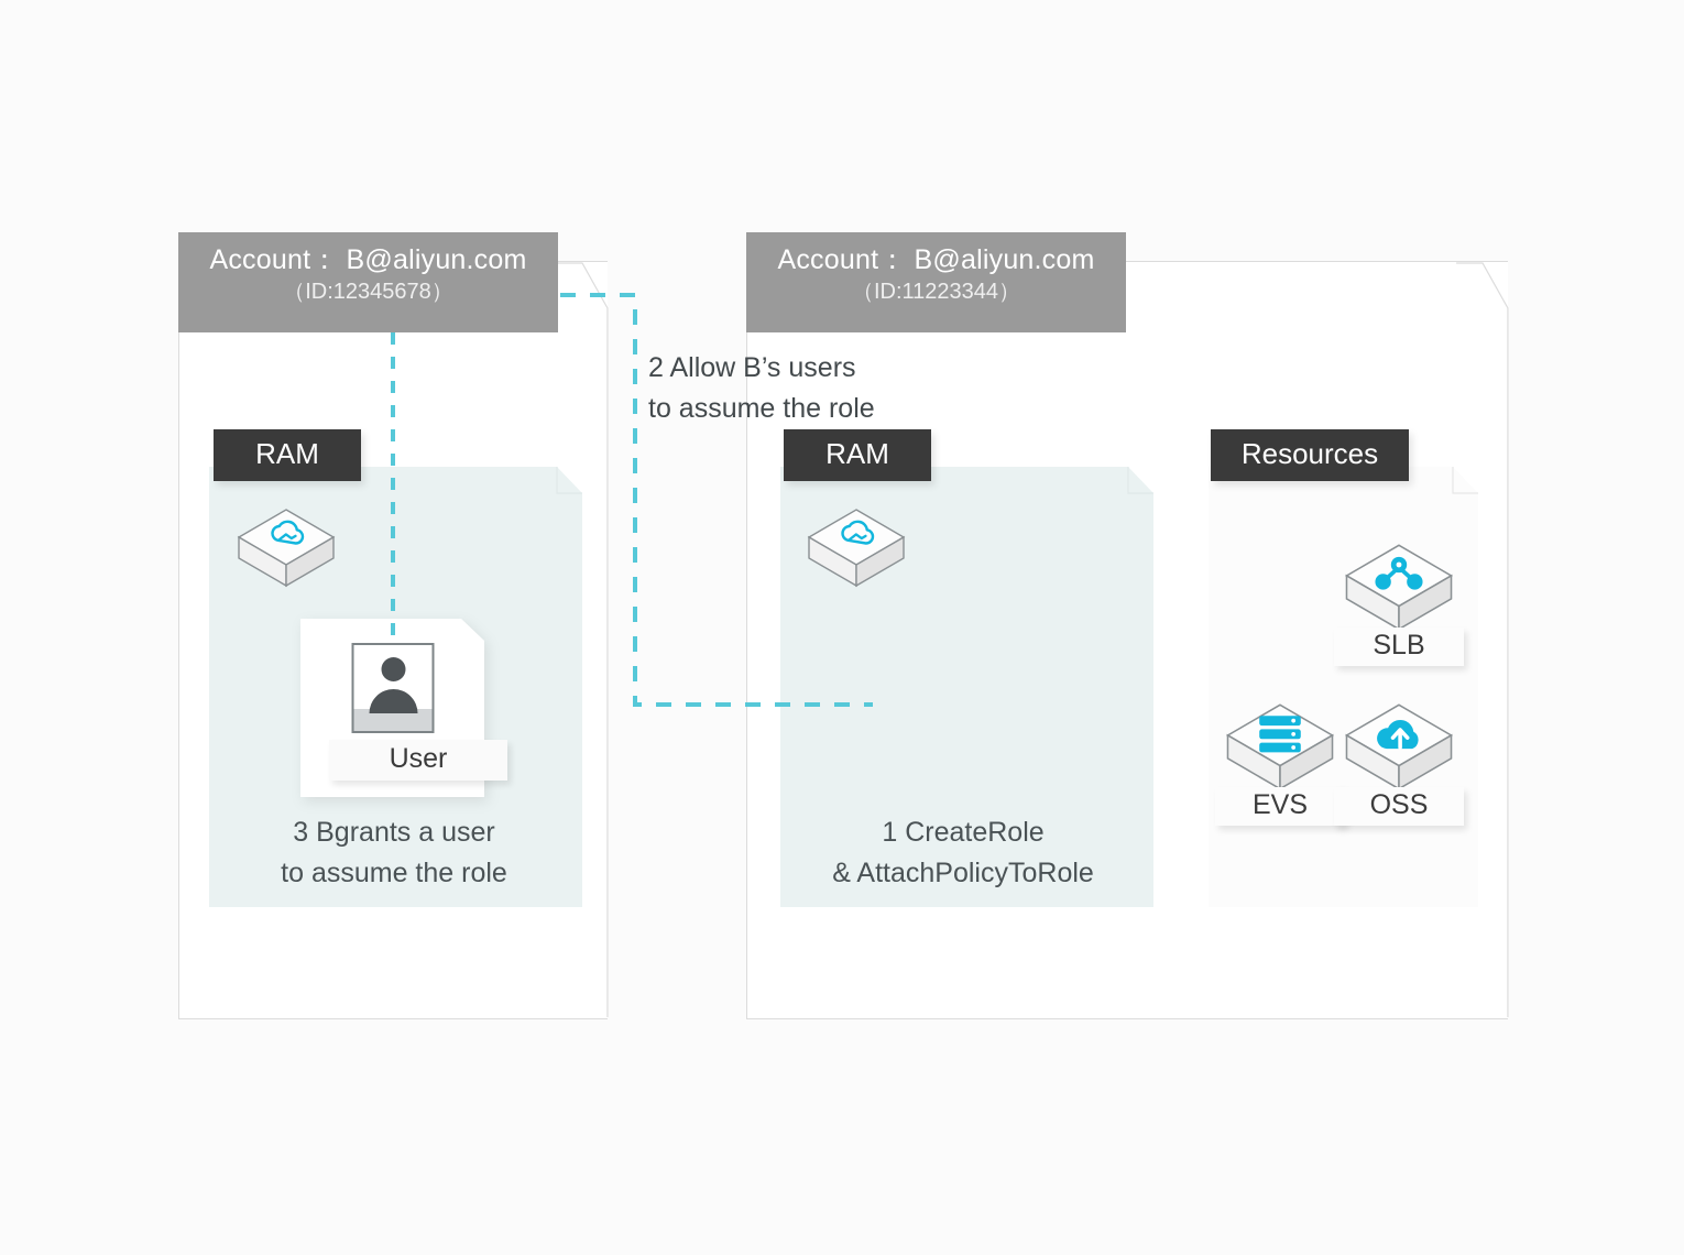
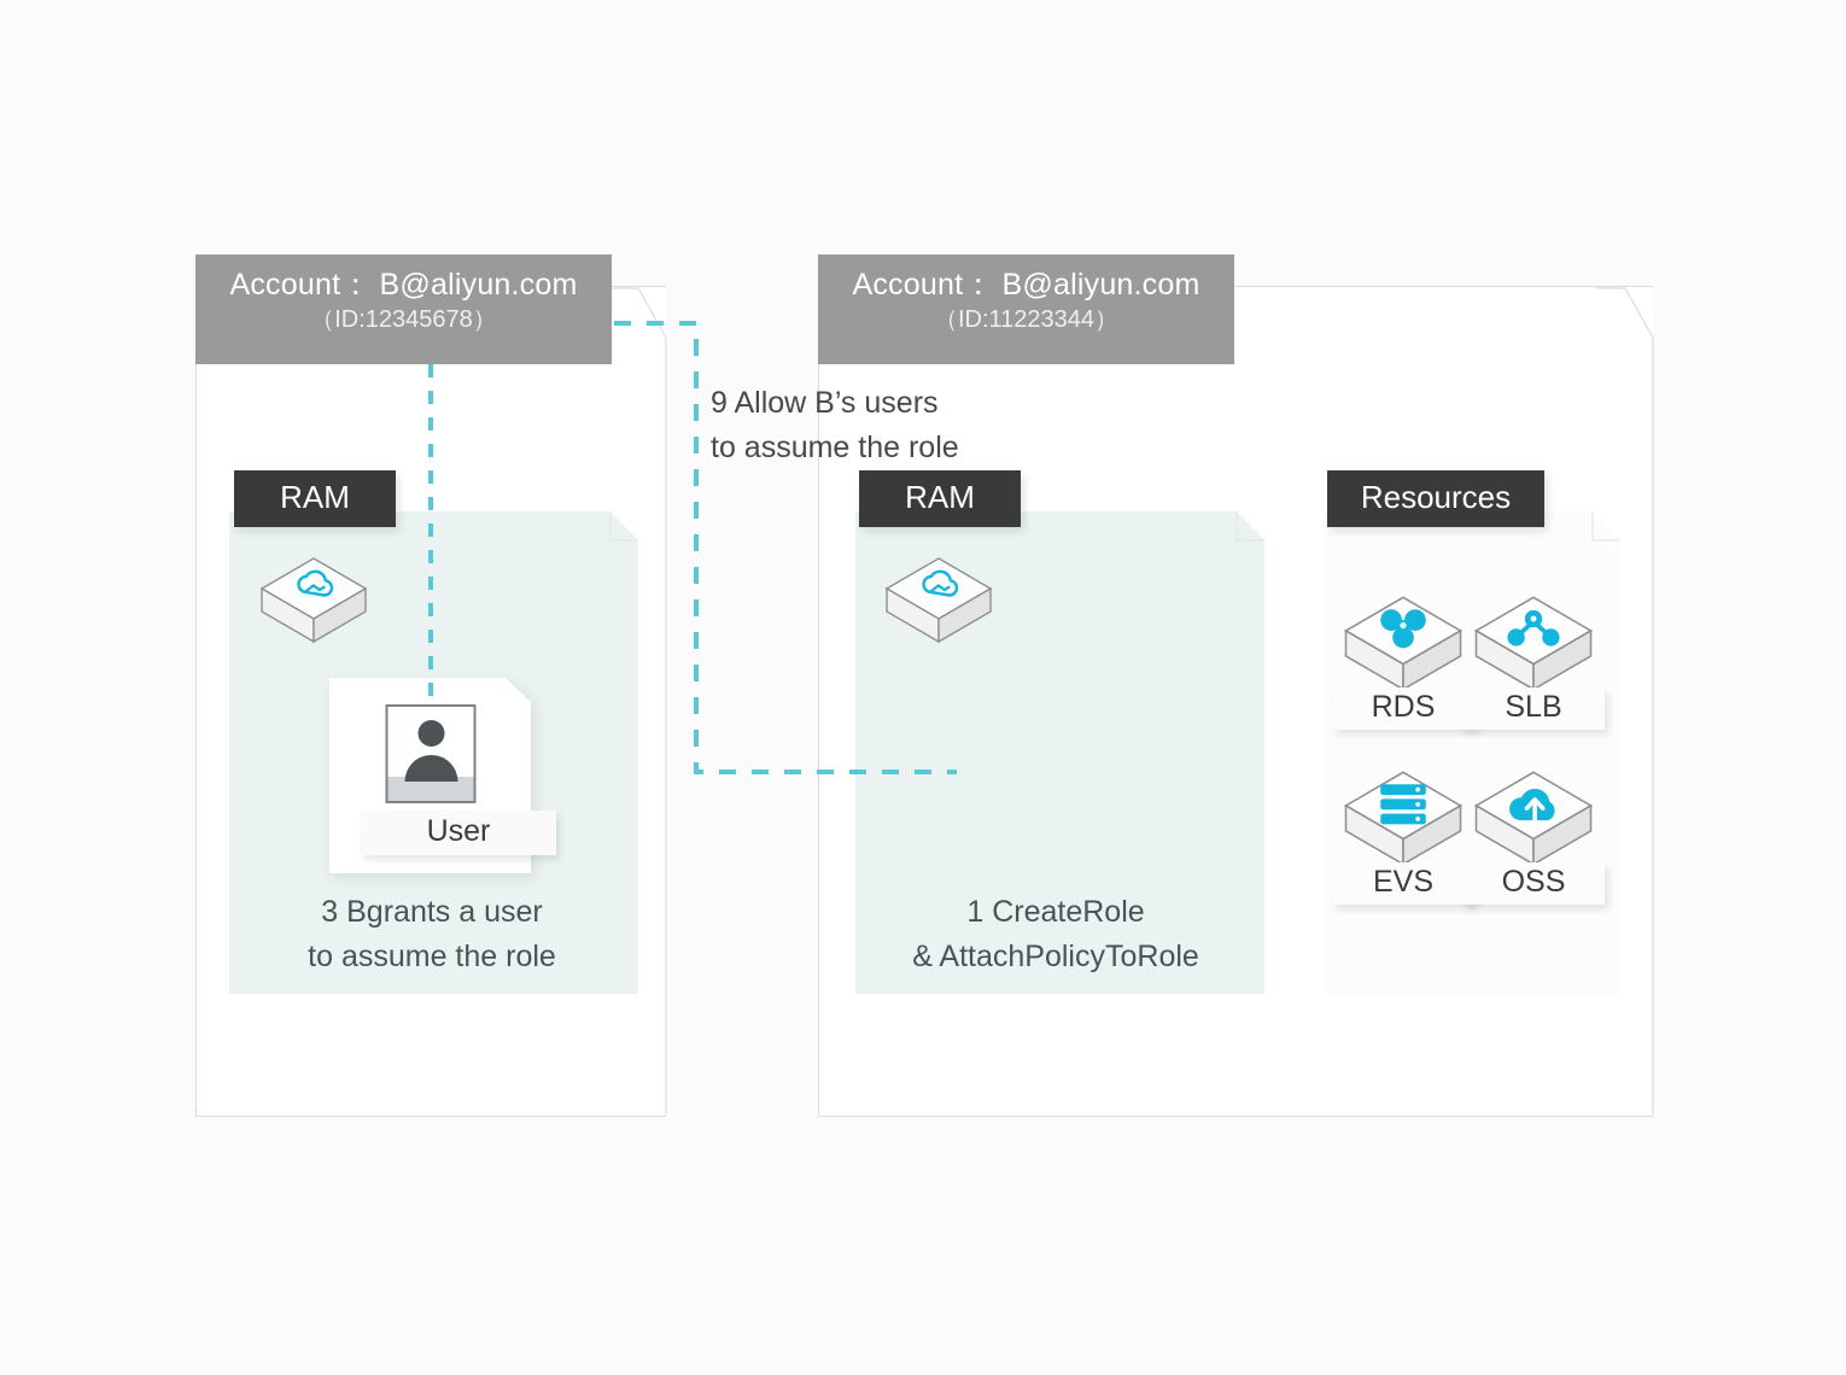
  Account： B@aliyun.com
  （ID:12345678）
  RAM
  User
  3 Bgrants a user
  to assume the role
  Account： B@aliyun.com
  （ID:11223344）
  RAM
  1 CreateRole
  & AttachPolicyToRole
  Resources
+ RDS
  SLB
  EVS
  OSS
- 2 Allow B’s users
+ 9 Allow B’s users
  to assume the role
